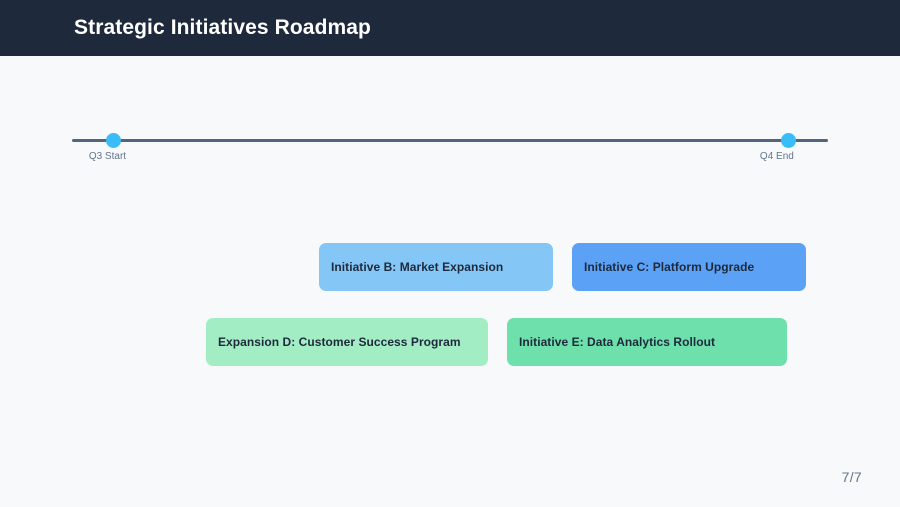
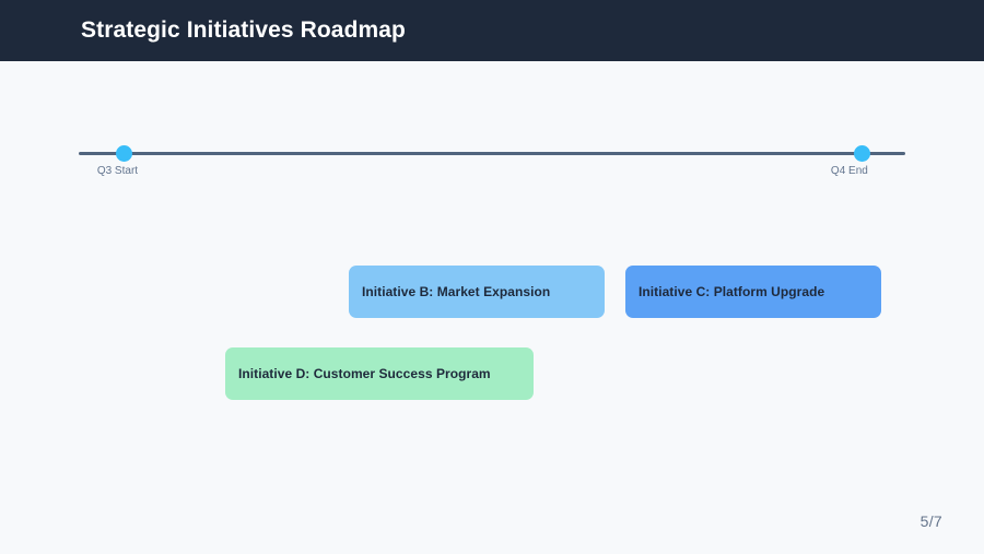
  Strategic Initiatives Roadmap
  Q3 Start
  Q4 End
  Initiative B: Market Expansion
  Initiative C: Platform Upgrade
- Expansion D: Customer Success Program
+ Initiative D: Customer Success Program
- Initiative E: Data Analytics Rollout
- 7/7
+ 5/7
